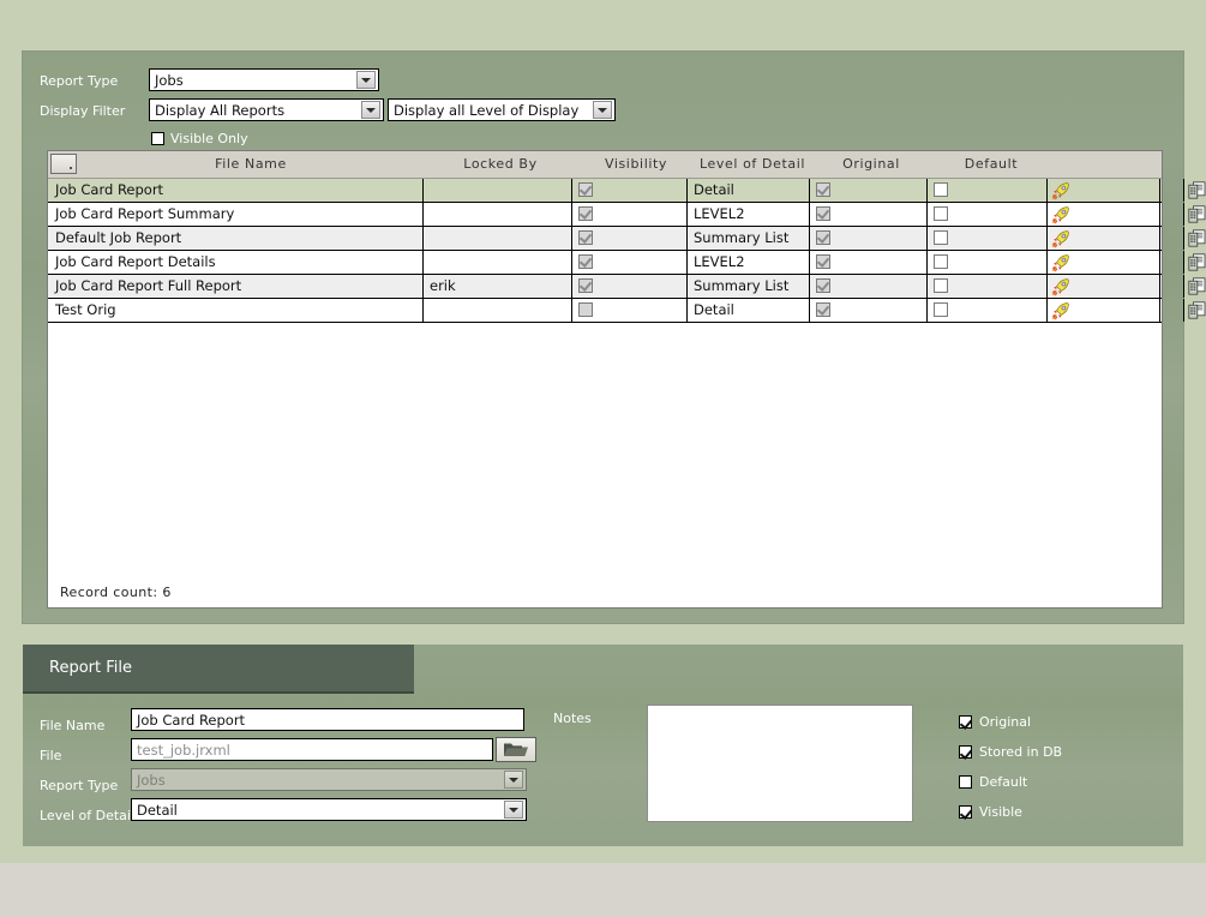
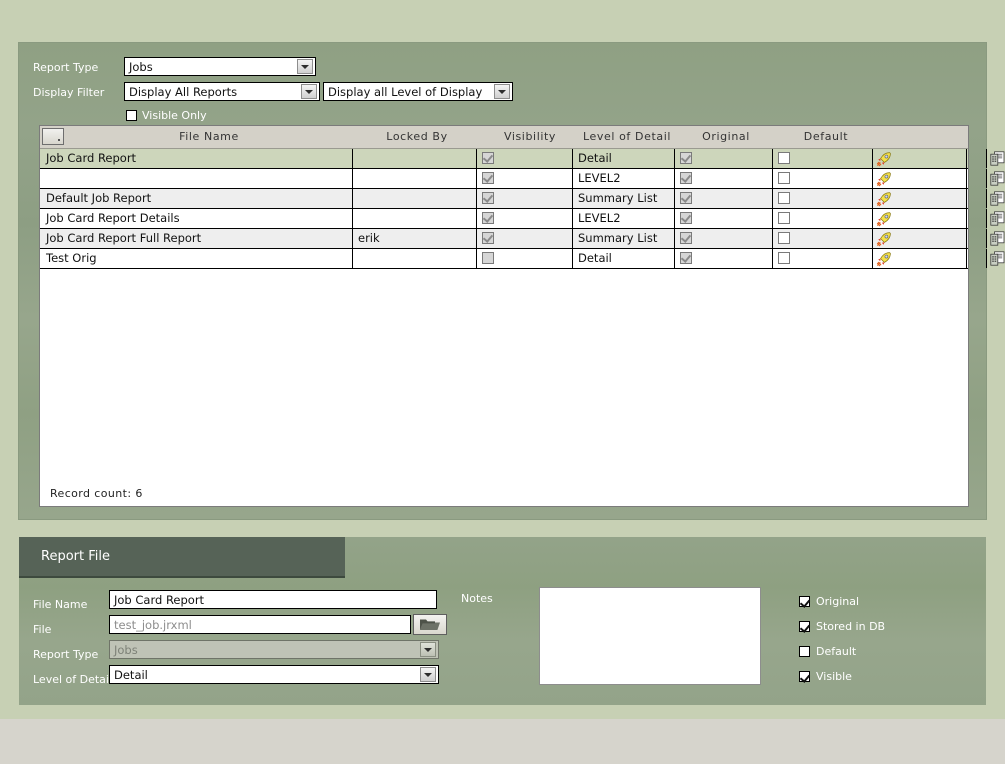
  Report Type
  Jobs
  Display Filter
  Display All Reports
  Display all Level of Display
  Visible Only
  File Name
  Locked By
  Visibility
  Level of Detail
  Original
  Default
  Job Card Report
  Detail
- Job Card Report Summary
  LEVEL2
  Default Job Report
  Summary List
  Job Card Report Details
  LEVEL2
  Job Card Report Full Report
  erik
  Summary List
  Test Orig
  Detail
  Record count: 6
  File Name
  Job Card Report
  File
  test_job.jrxml
  Report Type
  Jobs
  Level of Detai
  Detail
  Notes
  Original
  Stored in DB
  Default
  Visible
  Report File
